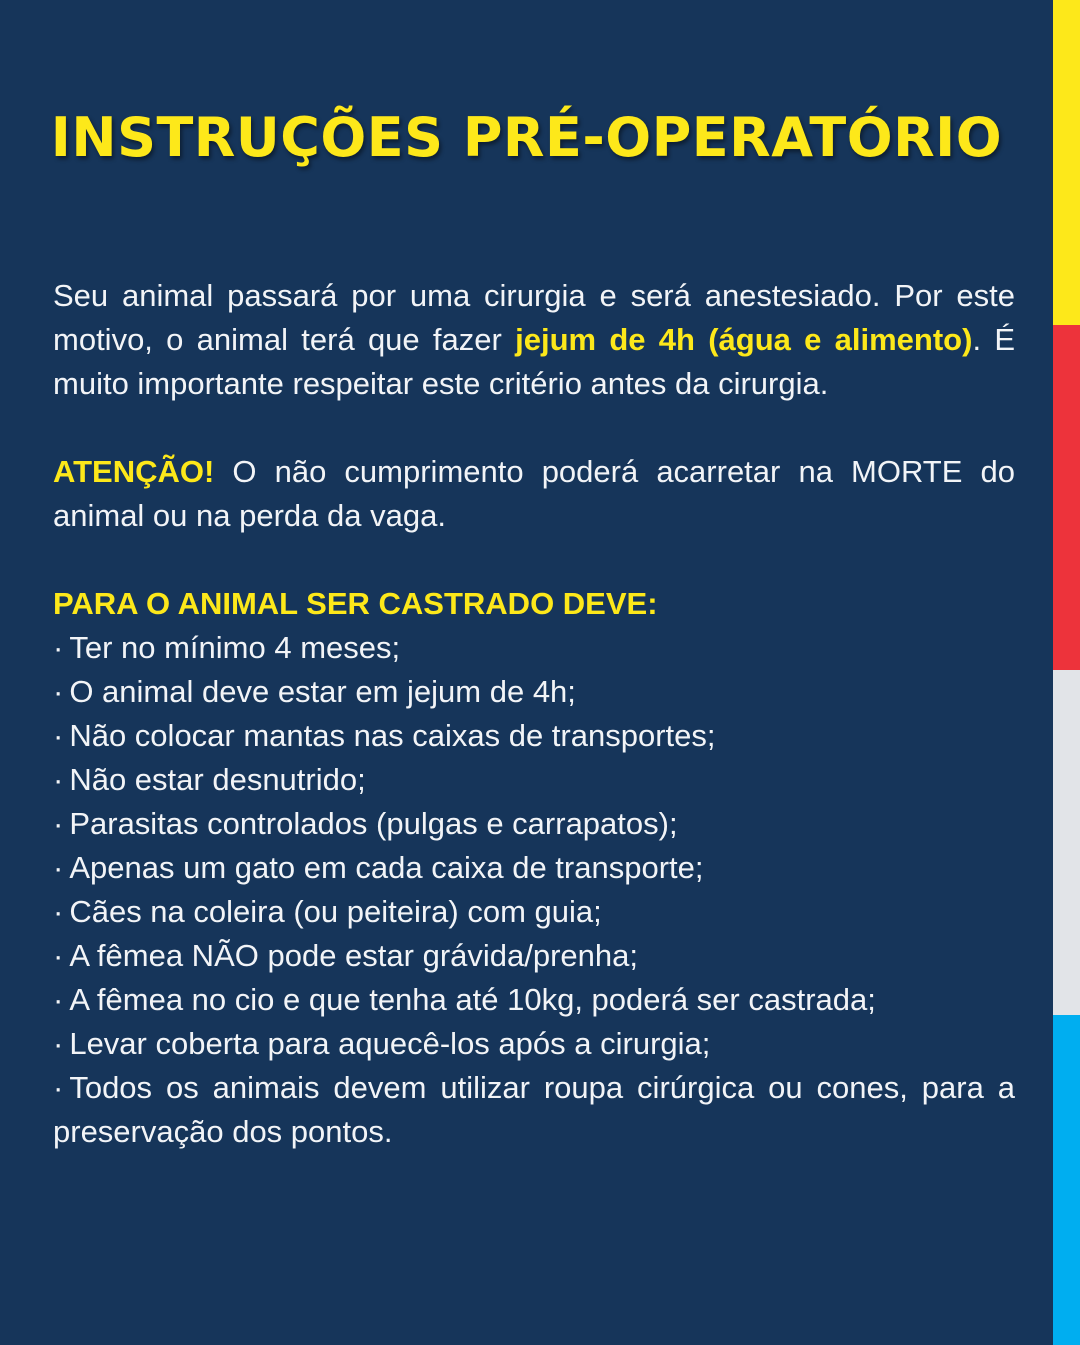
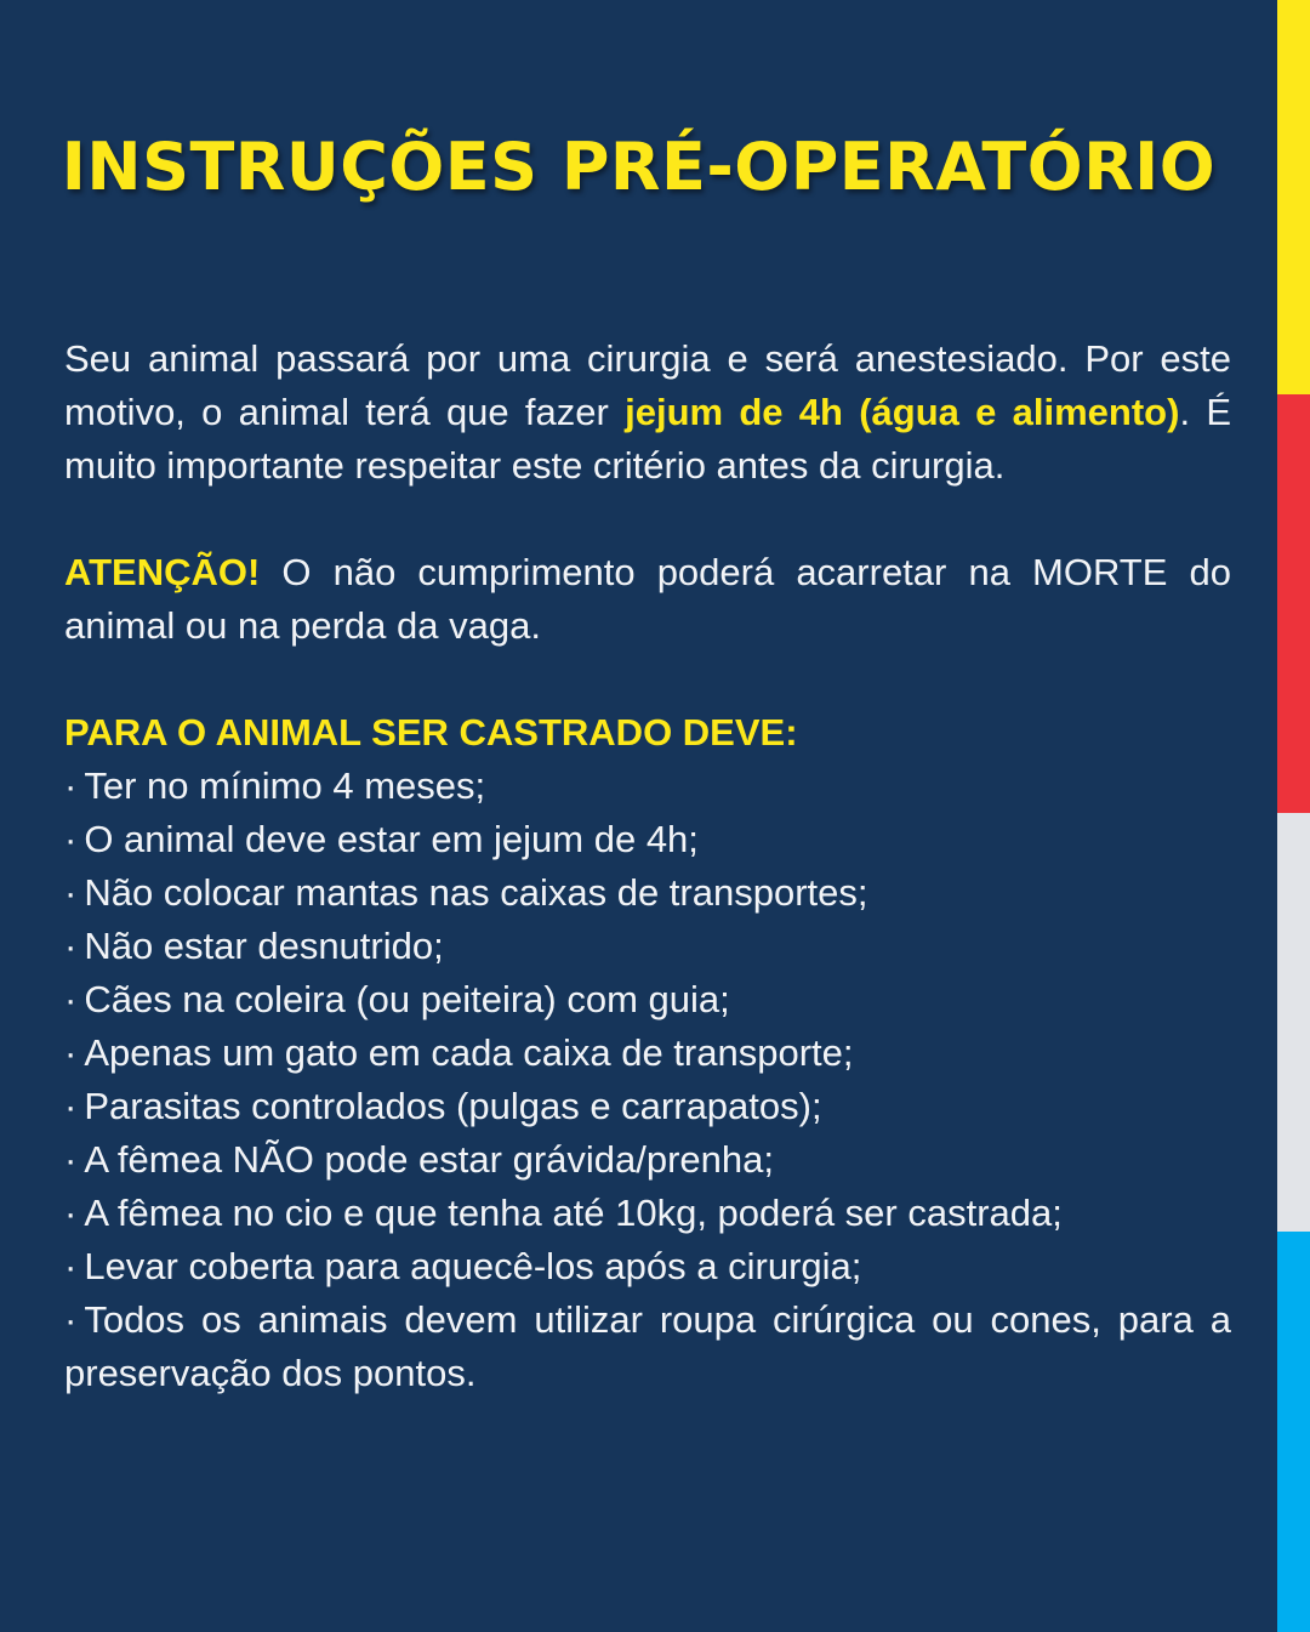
  INSTRUÇÕES PRÉ-OPERATÓRIO
  Seu animal passará por uma cirurgia e será anestesiado. Por este motivo, o animal terá que fazer jejum de 4h (água e alimento). É muito importante respeitar este critério antes da cirurgia.
  ATENÇÃO! O não cumprimento poderá acarretar na MORTE do animal ou na perda da vaga.
  PARA O ANIMAL SER CASTRADO DEVE:
  · Ter no mínimo 4 meses;
  · O animal deve estar em jejum de 4h;
  · Não colocar mantas nas caixas de transportes;
  · Não estar desnutrido;
- · Parasitas controlados (pulgas e carrapatos);
+ · Cães na coleira (ou peiteira) com guia;
  · Apenas um gato em cada caixa de transporte;
- · Cães na coleira (ou peiteira) com guia;
+ · Parasitas controlados (pulgas e carrapatos);
  · A fêmea NÃO pode estar grávida/prenha;
  · A fêmea no cio e que tenha até 10kg, poderá ser castrada;
  · Levar coberta para aquecê-los após a cirurgia;
  · Todos os animais devem utilizar roupa cirúrgica ou cones, para a preservação dos pontos.
